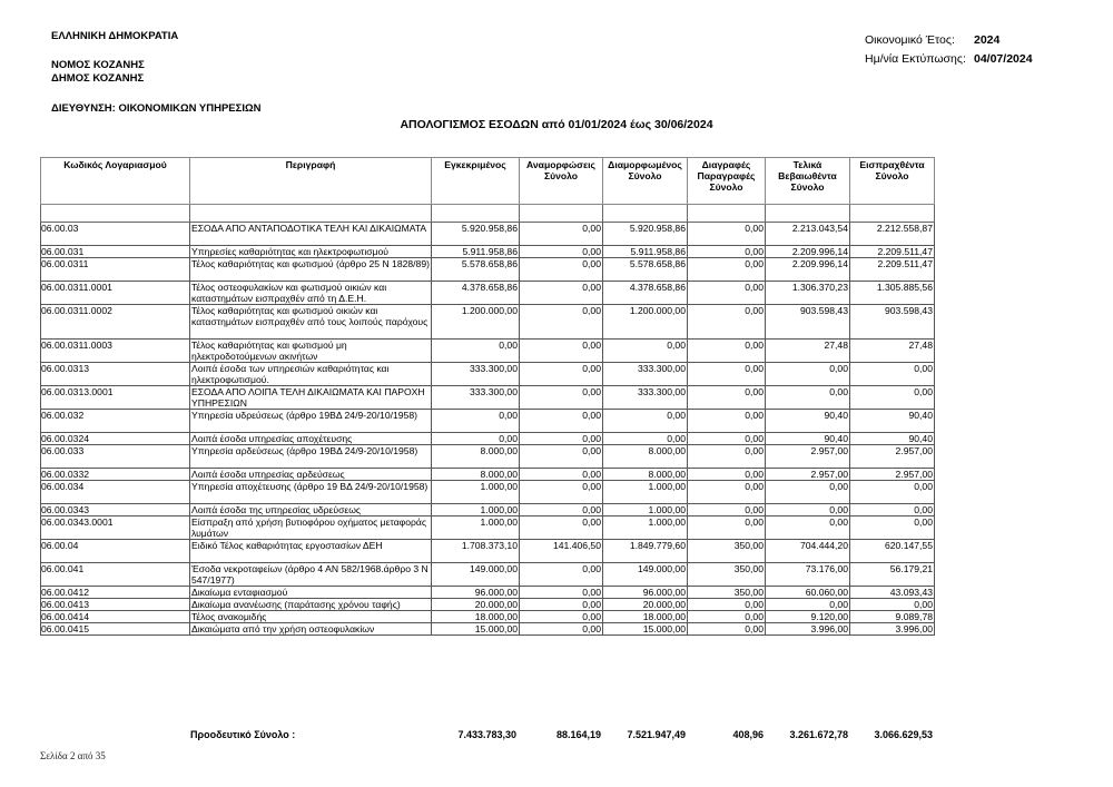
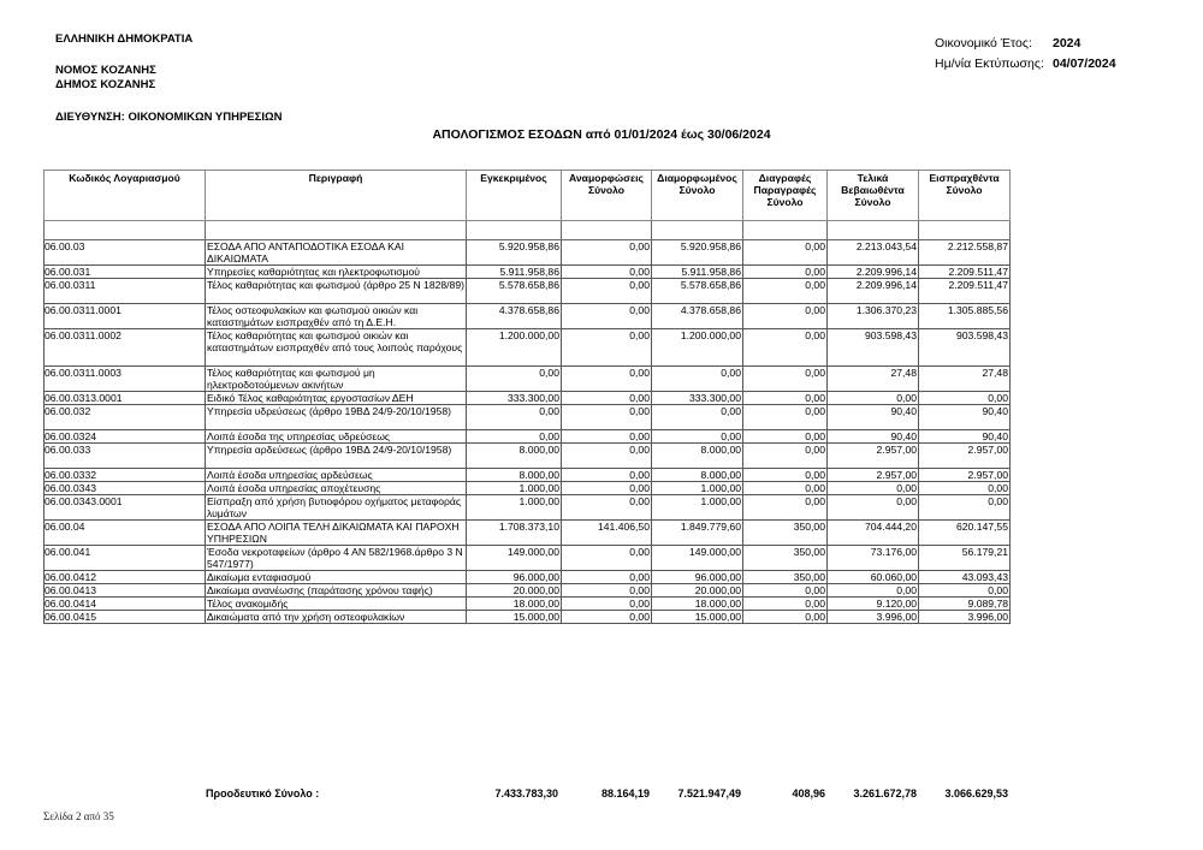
  ΕΛΛΗΝΙΚΗ ΔΗΜΟΚΡΑΤΙΑ
  ΝΟΜΟΣ ΚΟΖΑΝΗΣ
  ΔΗΜΟΣ ΚΟΖΑΝΗΣ
  ΔΙΕΥΘΥΝΣΗ: ΟΙΚΟΝΟΜΙΚΩΝ ΥΠΗΡΕΣΙΩΝ
  Οικονομικό Έτος:
  2024
  Ημ/νία Εκτύπωσης:
  04/07/2024
  ΑΠΟΛΟΓΙΣΜΟΣ ΕΣΟΔΩΝ από 01/01/2024 έως 30/06/2024
  Κωδικός Λογαριασμού	Περιγραφή	Εγκεκριμένος	Αναμορφώσεις Σύνολο	Διαμορφωμένος Σύνολο	Διαγραφές Παραγραφές Σύνολο	Τελικά Βεβαιωθέντα Σύνολο	Εισπραχθέντα Σύνολο
- 06.00.03	ΕΣΟΔΑ ΑΠΟ ΑΝΤΑΠΟΔΟΤΙΚΑ ΤΕΛΗ ΚΑΙ ΔΙΚΑΙΩΜΑΤΑ	5.920.958,86	0,00	5.920.958,86	0,00	2.213.043,54	2.212.558,87
+ 06.00.03	ΕΣΟΔΑ ΑΠΟ ΑΝΤΑΠΟΔΟΤΙΚΑ ΕΣΟΔΑ ΚΑΙ ΔΙΚΑΙΩΜΑΤΑ	5.920.958,86	0,00	5.920.958,86	0,00	2.213.043,54	2.212.558,87
  06.00.031	Υπηρεσίες καθαριότητας και ηλεκτροφωτισμού	5.911.958,86	0,00	5.911.958,86	0,00	2.209.996,14	2.209.511,47
  06.00.0311	Τέλος καθαριότητας και φωτισμού (άρθρο 25 Ν 1828/89)	5.578.658,86	0,00	5.578.658,86	0,00	2.209.996,14	2.209.511,47
  06.00.0311.0001	Τέλος οστεοφυλακίων και φωτισμού οικιών και καταστημάτων εισπραχθέν από τη Δ.Ε.Η.	4.378.658,86	0,00	4.378.658,86	0,00	1.306.370,23	1.305.885,56
  06.00.0311.0002	Τέλος καθαριότητας και φωτισμού οικιών και καταστημάτων εισπραχθέν από τους λοιπούς παρόχους	1.200.000,00	0,00	1.200.000,00	0,00	903.598,43	903.598,43
  06.00.0311.0003	Τέλος καθαριότητας και φωτισμού μη ηλεκτροδοτούμενων ακινήτων	0,00	0,00	0,00	0,00	27,48	27,48
- 06.00.0313	Λοιπά έσοδα των υπηρεσιών καθαριότητας και ηλεκτροφωτισμού.	333.300,00	0,00	333.300,00	0,00	0,00	0,00
- 06.00.0313.0001	ΕΣΟΔΑ ΑΠΟ ΛΟΙΠΑ ΤΕΛΗ ΔΙΚΑΙΩΜΑΤΑ ΚΑΙ ΠΑΡΟΧΗ ΥΠΗΡΕΣΙΩΝ	333.300,00	0,00	333.300,00	0,00	0,00	0,00
+ 06.00.0313.0001	Ειδικό Τέλος καθαριότητας εργοστασίων ΔΕΗ	333.300,00	0,00	333.300,00	0,00	0,00	0,00
  06.00.032	Υπηρεσία υδρεύσεως (άρθρο 19ΒΔ 24/9-20/10/1958)	0,00	0,00	0,00	0,00	90,40	90,40
- 06.00.0324	Λοιπά έσοδα υπηρεσίας αποχέτευσης	0,00	0,00	0,00	0,00	90,40	90,40
+ 06.00.0324	Λοιπά έσοδα της υπηρεσίας υδρεύσεως	0,00	0,00	0,00	0,00	90,40	90,40
  06.00.033	Υπηρεσία αρδεύσεως (άρθρο 19ΒΔ 24/9-20/10/1958)	8.000,00	0,00	8.000,00	0,00	2.957,00	2.957,00
  06.00.0332	Λοιπά έσοδα υπηρεσίας αρδεύσεως	8.000,00	0,00	8.000,00	0,00	2.957,00	2.957,00
- 06.00.034	Υπηρεσία αποχέτευσης (άρθρο 19 ΒΔ 24/9-20/10/1958)	1.000,00	0,00	1.000,00	0,00	0,00	0,00
- 06.00.0343	Λοιπά έσοδα της υπηρεσίας υδρεύσεως	1.000,00	0,00	1.000,00	0,00	0,00	0,00
+ 06.00.0343	Λοιπά έσοδα υπηρεσίας αποχέτευσης	1.000,00	0,00	1.000,00	0,00	0,00	0,00
  06.00.0343.0001	Είσπραξη από χρήση βυτιοφόρου οχήματος μεταφοράς λυμάτων	1.000,00	0,00	1.000,00	0,00	0,00	0,00
- 06.00.04	Ειδικό Τέλος καθαριότητας εργοστασίων ΔΕΗ	1.708.373,10	141.406,50	1.849.779,60	350,00	704.444,20	620.147,55
+ 06.00.04	ΕΣΟΔΑ ΑΠΟ ΛΟΙΠΑ ΤΕΛΗ ΔΙΚΑΙΩΜΑΤΑ ΚΑΙ ΠΑΡΟΧΗ ΥΠΗΡΕΣΙΩΝ	1.708.373,10	141.406,50	1.849.779,60	350,00	704.444,20	620.147,55
  06.00.041	Έσοδα νεκροταφείων (άρθρο 4 ΑΝ 582/1968.άρθρο 3 Ν 547/1977)	149.000,00	0,00	149.000,00	350,00	73.176,00	56.179,21
  06.00.0412	Δικαίωμα ενταφιασμού	96.000,00	0,00	96.000,00	350,00	60.060,00	43.093,43
  06.00.0413	Δικαίωμα ανανέωσης (παράτασης χρόνου ταφής)	20.000,00	0,00	20.000,00	0,00	0,00	0,00
  06.00.0414	Τέλος ανακομιδής	18.000,00	0,00	18.000,00	0,00	9.120,00	9.089,78
  06.00.0415	Δικαιώματα από την χρήση οστεοφυλακίων	15.000,00	0,00	15.000,00	0,00	3.996,00	3.996,00
  Προοδευτικό Σύνολο :
  7.433.783,30
  88.164,19
  7.521.947,49
  408,96
  3.261.672,78
  3.066.629,53
  Σελίδα 2 από 35
